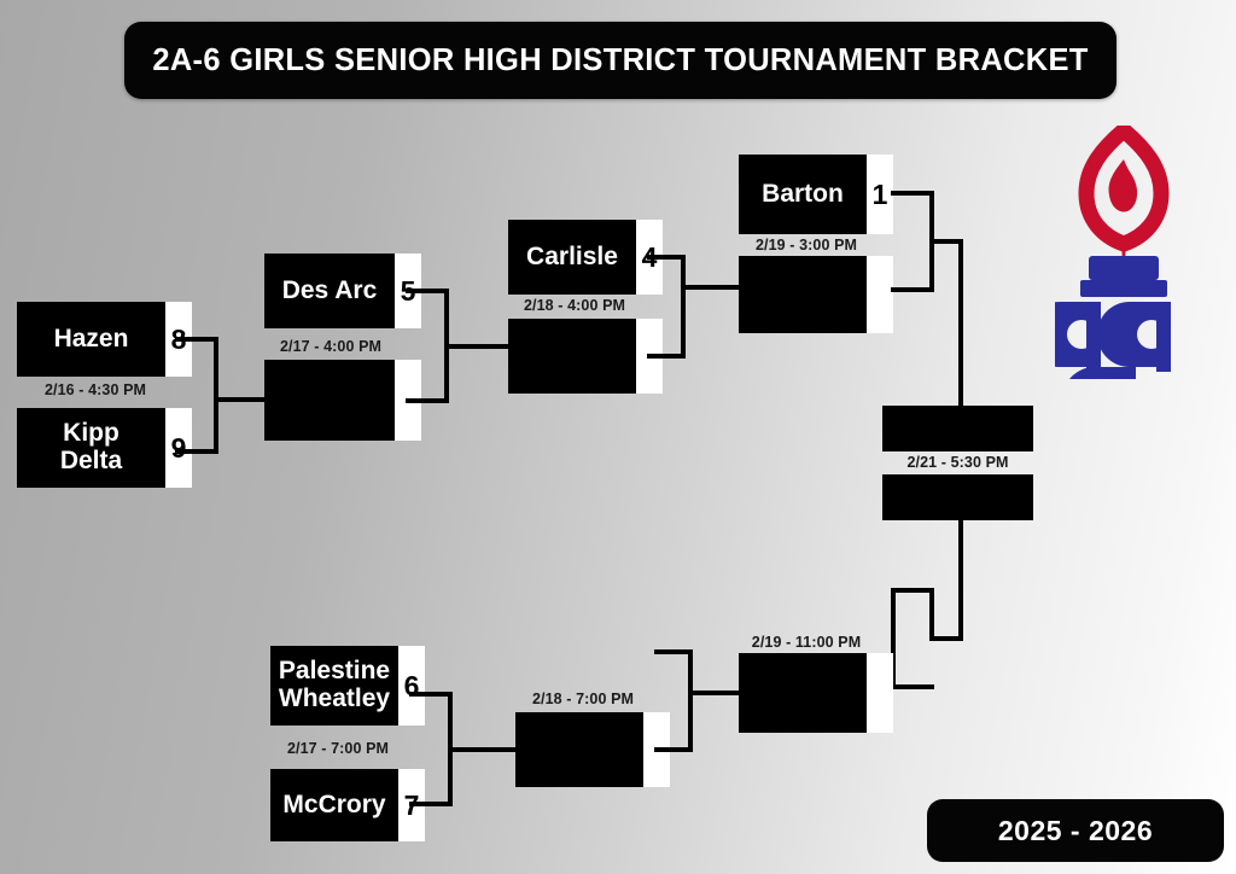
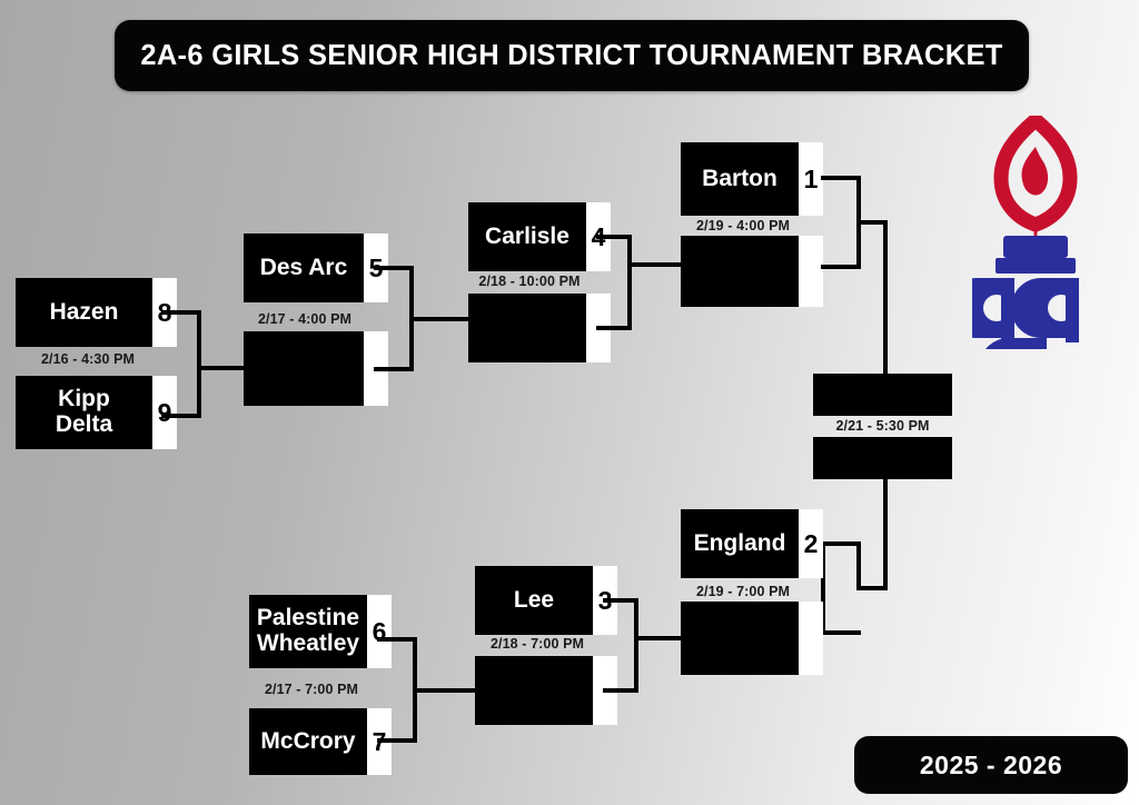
  2A-6 GIRLS SENIOR HIGH DISTRICT TOURNAMENT BRACKET
  Hazen
  2/16 - 4:30 PM
  Kipp
  Delta
  9
  Des Arc
  2/17 - 4:00 PM
  Carlisle
- 2/18 - 4:00 PM
+ 2/18 - 10:00 PM
  Barton
  1
- 2/19 - 3:00 PM
+ 2/19 - 4:00 PM
  2/21 - 5:30 PM
+ England
+ 2
- 2/19 - 11:00 PM
+ 2/19 - 7:00 PM
+ Lee
  2/18 - 7:00 PM
  Palestine
  Wheatley
  6
  2/17 - 7:00 PM
  McCrory
  2025 - 2026
